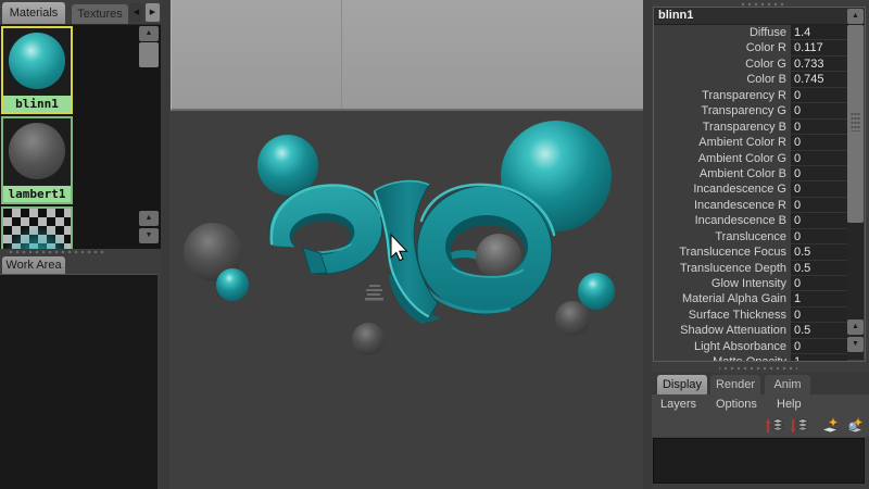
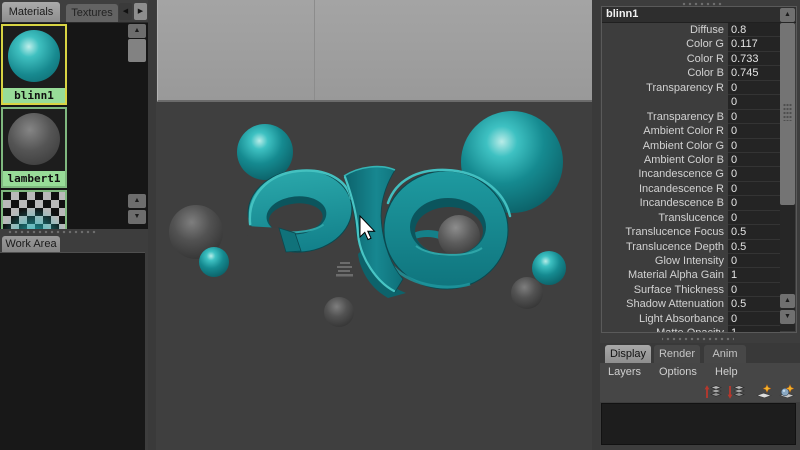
  Materials
  Textures
  blinn1
  lambert1
  Work Area
  blinn1
  Diffuse
- 1.4
+ 0.8
- Color R
+ Color G
  0.117
- Color G
+ Color R
  0.733
  Color B
  0.745
  Transparency R
  0
- Transparency G
  0
  Transparency B
  0
  Ambient Color R
  0
  Ambient Color G
  0
  Ambient Color B
  0
  Incandescence G
  0
  Incandescence R
  0
  Incandescence B
  0
  Translucence
  0
  Translucence Focus
  0.5
  Translucence Depth
  0.5
  Glow Intensity
  0
  Material Alpha Gain
  1
  Surface Thickness
  0
  Shadow Attenuation
  0.5
  Light Absorbance
  0
  Display
  Render
  Anim
  Layers
  Options
  Help
